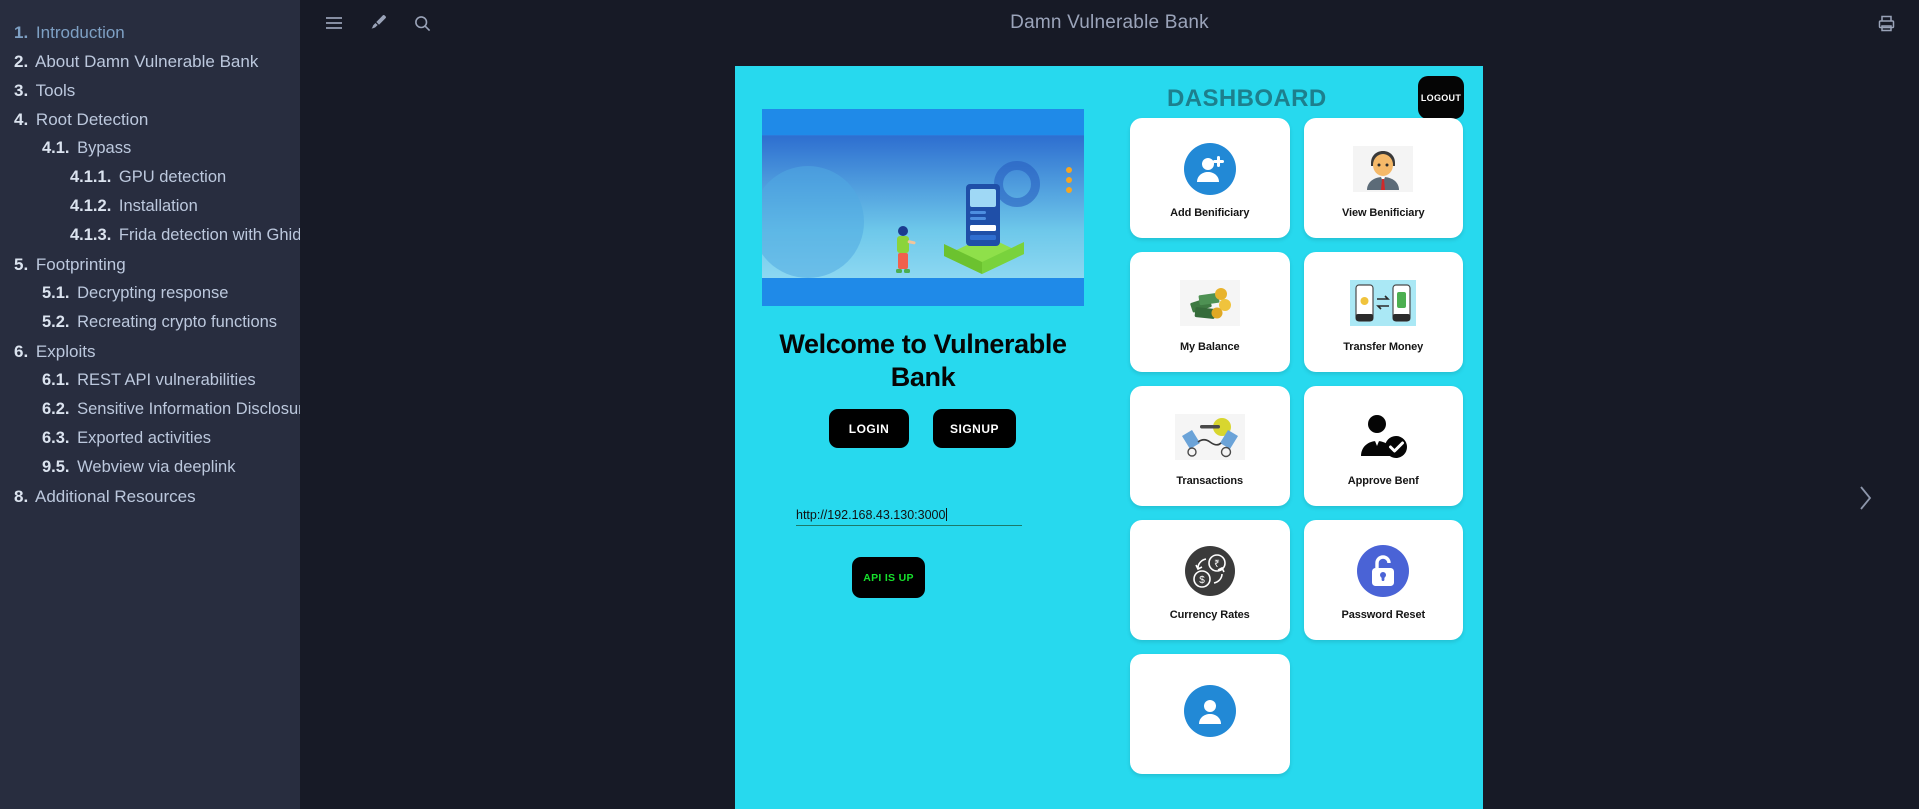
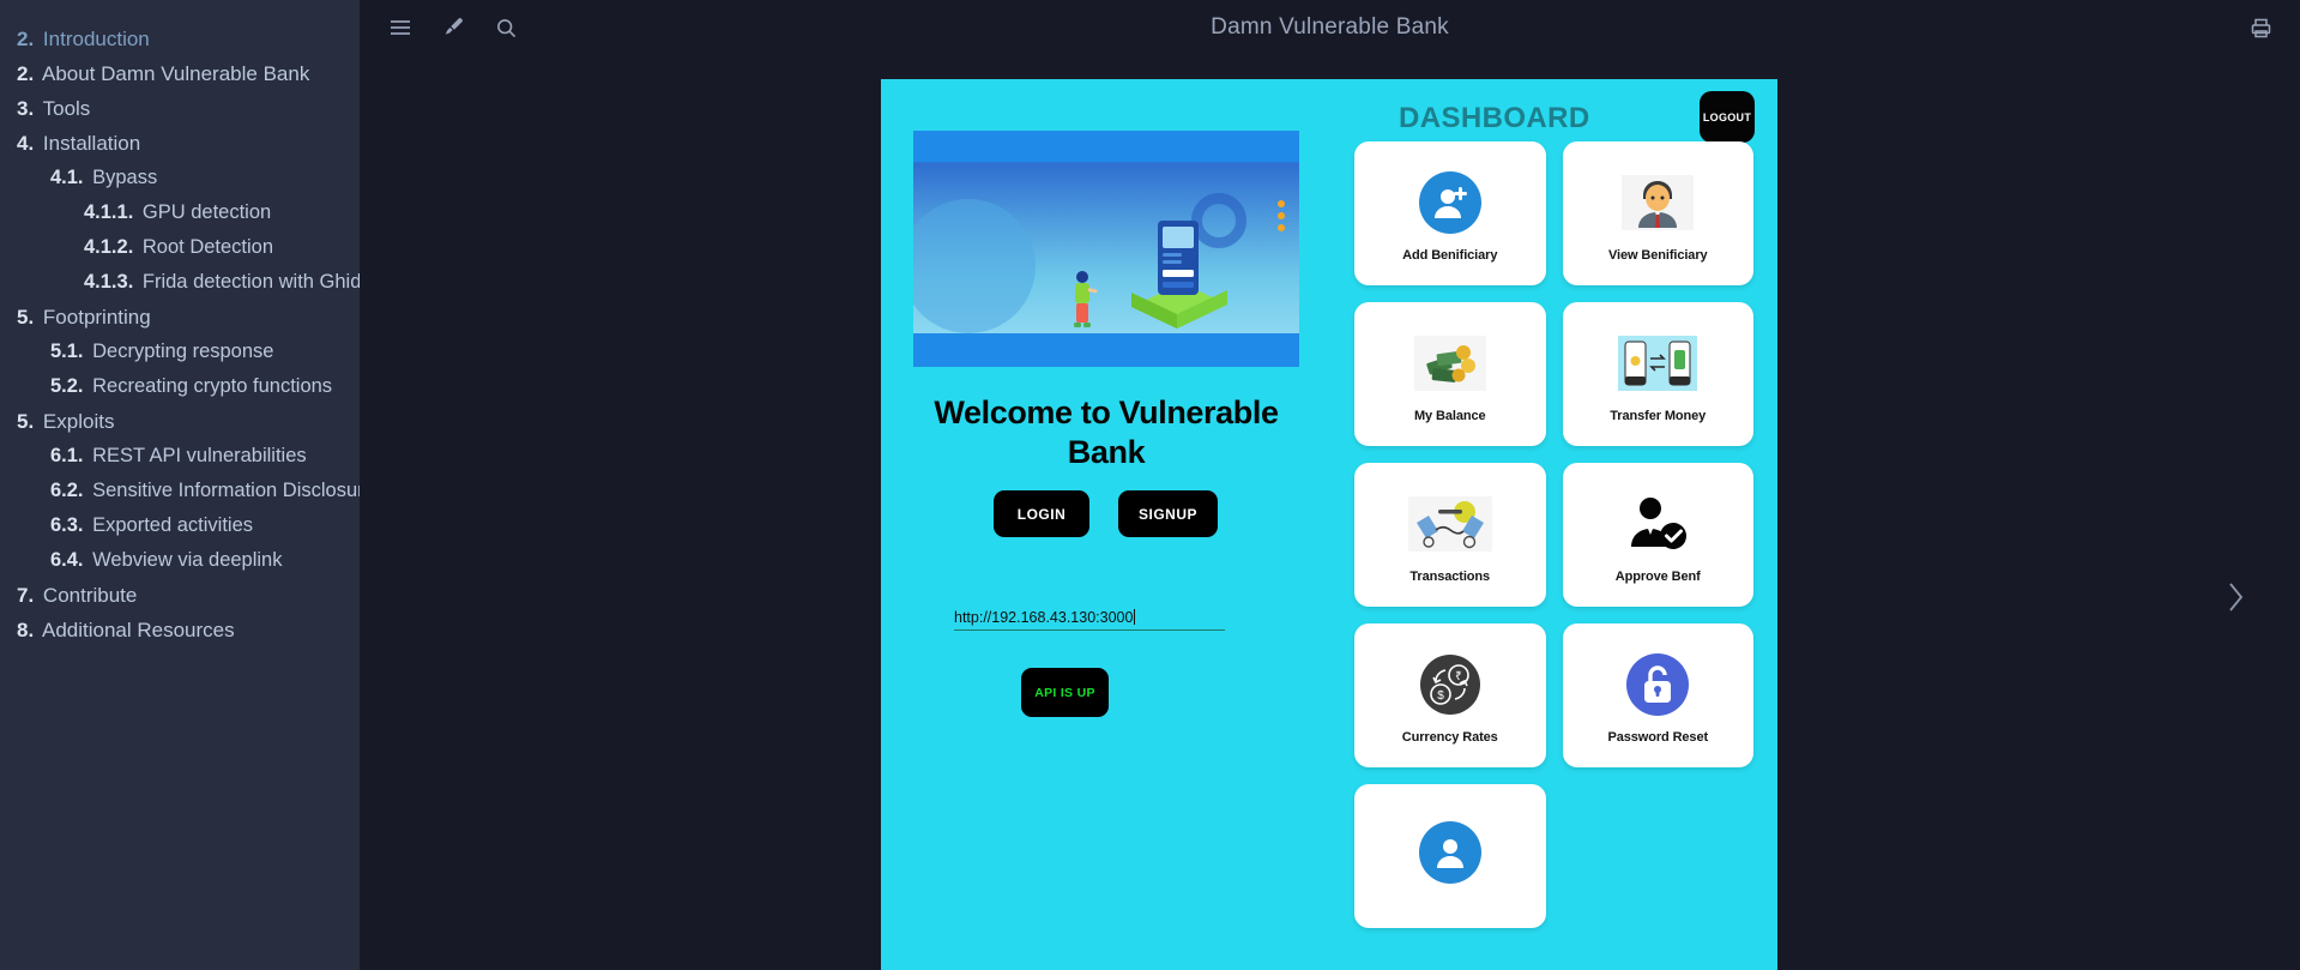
- 1. Introduction
+ 2. Introduction
  2. About Damn Vulnerable Bank
  3. Tools
- 4. Root Detection
+ 4. Installation
  4.1. Bypass
  4.1.1. GPU detection
- 4.1.2. Installation
+ 4.1.2. Root Detection
  4.1.3. Frida detection with Ghid
  5. Footprinting
  5.1. Decrypting response
  5.2. Recreating crypto functions
- 6. Exploits
+ 5. Exploits
  6.1. REST API vulnerabilities
  6.2. Sensitive Information Disclosu
  6.3. Exported activities
- 9.5. Webview via deeplink
+ 6.4. Webview via deeplink
+ 7. Contribute
  8. Additional Resources
  Damn Vulnerable Bank
  Welcome to Vulnerable Bank
  LOGIN
  SIGNUP
  http://192.168.43.130:3000
  API IS UP
  DASHBOARD
  LOGOUT
  Add Benificiary
  View Benificiary
  My Balance
  Transfer Money
  Transactions
  Approve Benf
  ₹
  $
  Currency Rates
  Password Reset
